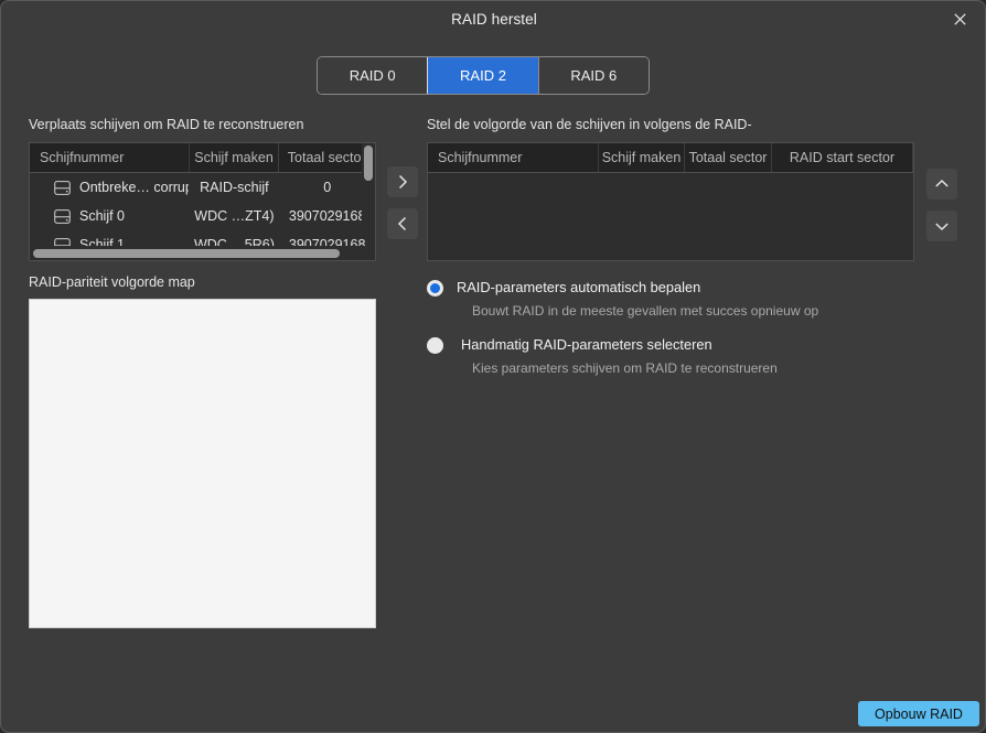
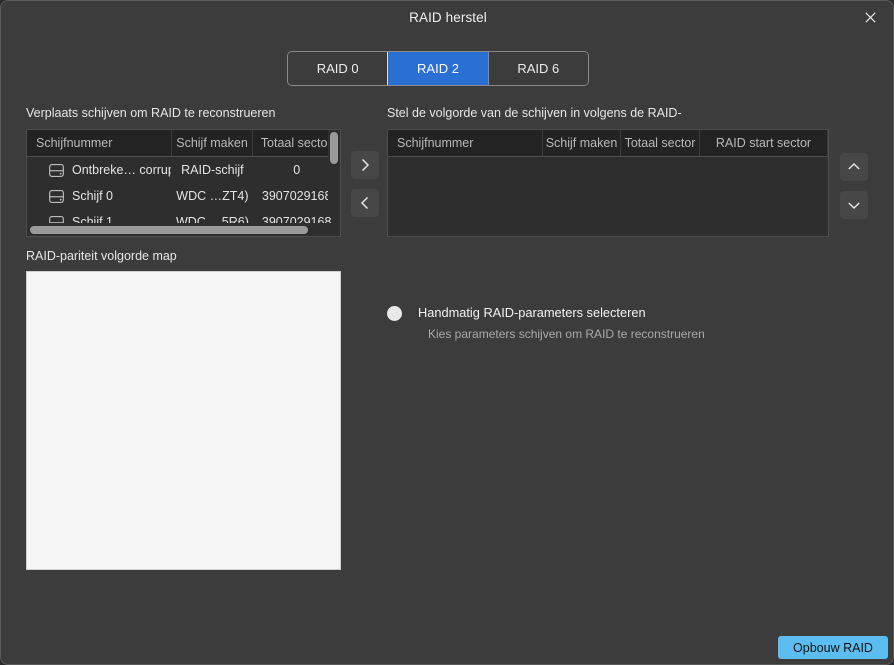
  RAID herstel
  RAID 0
  RAID 2
  RAID 6
  Verplaats schijven om RAID te reconstrueren
  Schijfnummer
  Schijf maken
  Totaal secto
  Ontbreke… corrup
  RAID-schijf
  0
  Schijf 0
  WDC …ZT4)
  390702916
  Schijf 1
  WDC …5R6)
  3907029168
  Stel de volgorde van de schijven in volgens de RAID-
  Schijfnummer
  Schijf maken
  Totaal sector
  RAID start sector
- RAID-parameters automatisch bepalen
- Bouwt RAID in de meeste gevallen met succes opnieuw op
  Handmatig RAID-parameters selecteren
  Kies parameters schijven om RAID te reconstrueren
  RAID-pariteit volgorde map
  Opbouw RAID
